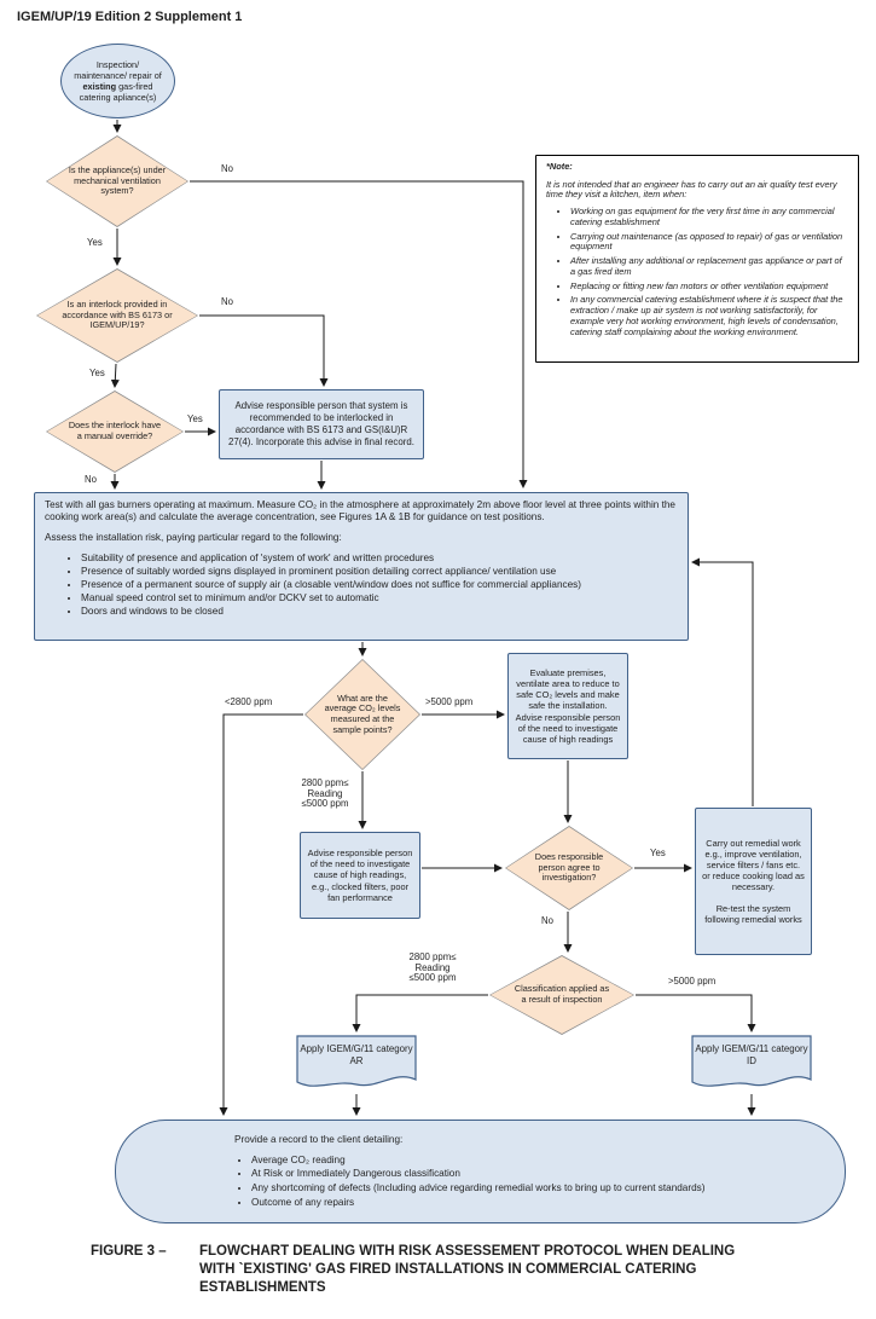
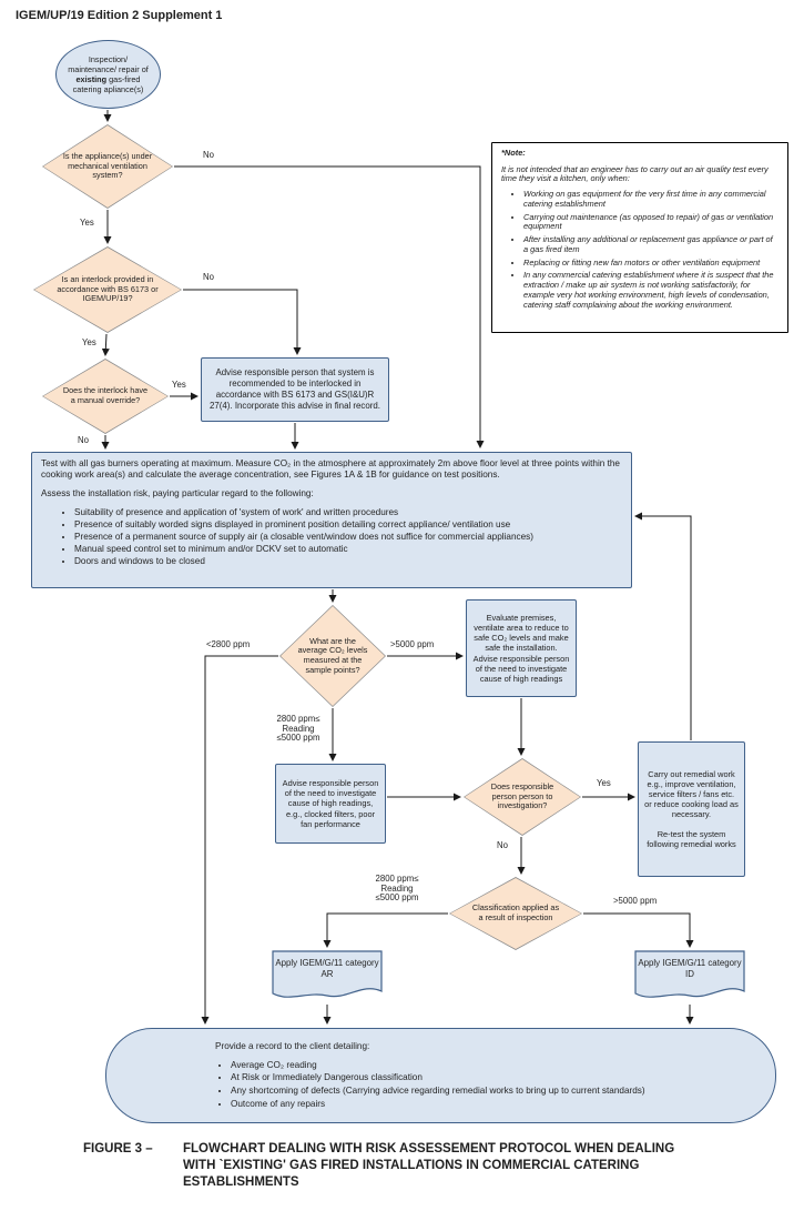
  IGEM/UP/19 Edition 2 Supplement 1
  Inspection/ maintenance/ repair of existing gas-fired catering apliance(s)
  Is the appliance(s) under mechanical ventilation system?
  Is an interlock provided in accordance with BS 6173 or IGEM/UP/19?
  Does the interlock have a manual override?
  Advise responsible person that system is recommended to be interlocked in accordance with BS 6173 and GS(I&U)R 27(4). Incorporate this advise in final record.
  *Note:
- It is not intended that an engineer has to carry out an air quality test every time they visit a kitchen, item when:
+ It is not intended that an engineer has to carry out an air quality test every time they visit a kitchen, only when:
  Working on gas equipment for the very first time in any commercial catering establishment
  Carrying out maintenance (as opposed to repair) of gas or ventilation equipment
  After installing any additional or replacement gas appliance or part of a gas fired item
  Replacing or fitting new fan motors or other ventilation equipment
  In any commercial catering establishment where it is suspect that the extraction / make up air system is not working satisfactorily, for example very hot working environment, high levels of condensation, catering staff complaining about the working environment.
  Test with all gas burners operating at maximum. Measure CO₂ in the atmosphere at approximately 2m above floor level at three points within the cooking work area(s) and calculate the average concentration, see Figures 1A & 1B for guidance on test positions.
  Assess the installation risk, paying particular regard to the following:
  Suitability of presence and application of 'system of work' and written procedures
  Presence of suitably worded signs displayed in prominent position detailing correct appliance/ ventilation use
  Presence of a permanent source of supply air (a closable vent/window does not suffice for commercial appliances)
  Manual speed control set to minimum and/or DCKV set to automatic
  Doors and windows to be closed
  What are the average CO₂ levels measured at the sample points?
  Evaluate premises, ventilate area to reduce to safe CO₂ levels and make safe the installation. Advise responsible person of the need to investigate cause of high readings
  Advise responsible person of the need to investigate cause of high readings, e.g., clocked filters, poor fan performance
- Does responsible person agree to investigation?
+ Does responsible person person to investigation?
  Carry out remedial work e.g., improve ventilation, service filters / fans etc. or reduce cooking load as necessary.
  Re-test the system following remedial works
  Classification applied as a result of inspection
  Apply IGEM/G/11 category AR
  Apply IGEM/G/11 category ID
  Provide a record to the client detailing:
  Average CO₂ reading
  At Risk or Immediately Dangerous classification
- Any shortcoming of defects (Including advice regarding remedial works to bring up to current standards)
+ Any shortcoming of defects (Carrying advice regarding remedial works to bring up to current standards)
  Outcome of any repairs
  No
  Yes
  No
  Yes
  Yes
  No
  <2800 ppm
  >5000 ppm
  2800 ppm≤
  Reading
  ≤5000 ppm
  Yes
  No
  2800 ppm≤
  Reading
  ≤5000 ppm
  >5000 ppm
  FIGURE 3 –
  FLOWCHART DEALING WITH RISK ASSESSEMENT PROTOCOL WHEN DEALING WITH `EXISTING' GAS FIRED INSTALLATIONS IN COMMERCIAL CATERING ESTABLISHMENTS
